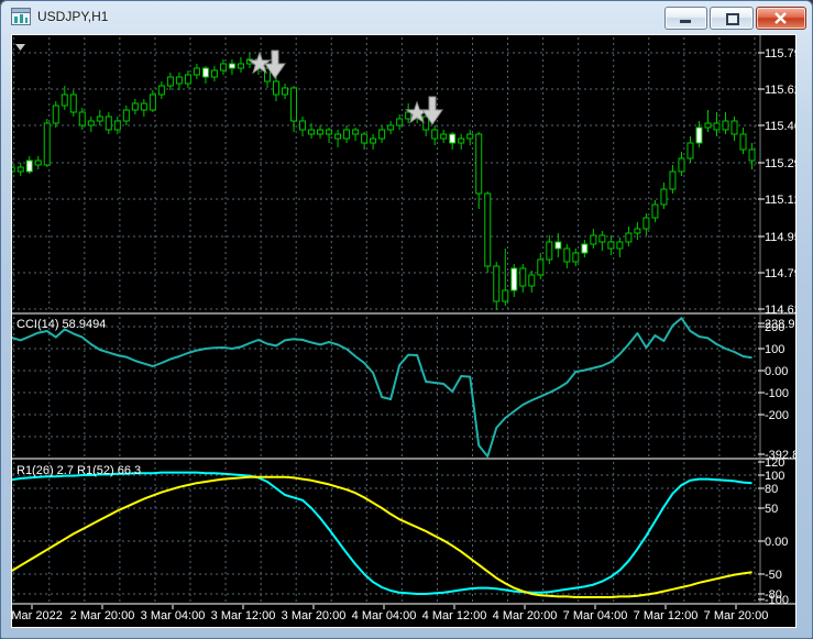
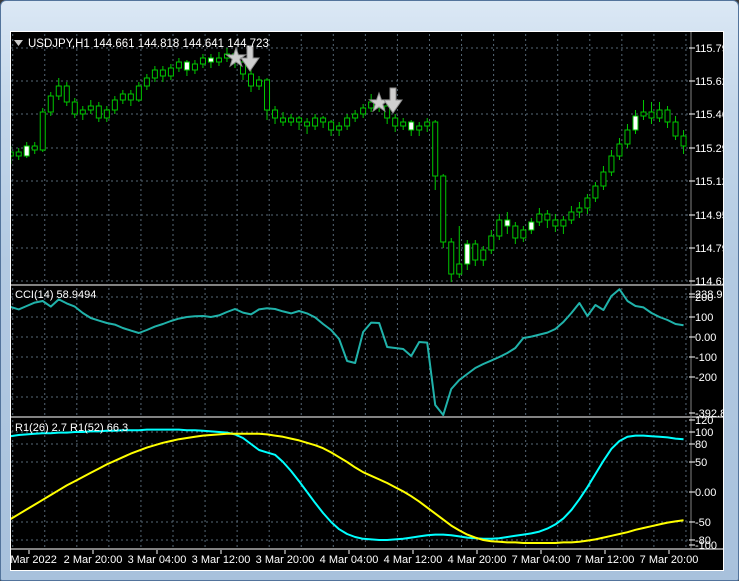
- USDJPY,H1
  115.7
  115.6
  115.4
  115.2
  115.1
  114.9
  114.7
  114.6
  200
  100
  0.00
  -100
  -200
  120
  100
  80
  50
  0.00
  -50
  -80
  -100
+ USDJPY,H1 144.661 144.818 144.641 144.723
  CCI(14) 58.9494
  R1(26) 2.7 R1(52) 66.3
  Mar 2022
  2 Mar 20:00
  3 Mar 04:00
  3 Mar 12:00
  3 Mar 20:00
  4 Mar 04:00
  4 Mar 12:00
  4 Mar 20:00
  7 Mar 04:00
  7 Mar 12:00
  7 Mar 20:00
